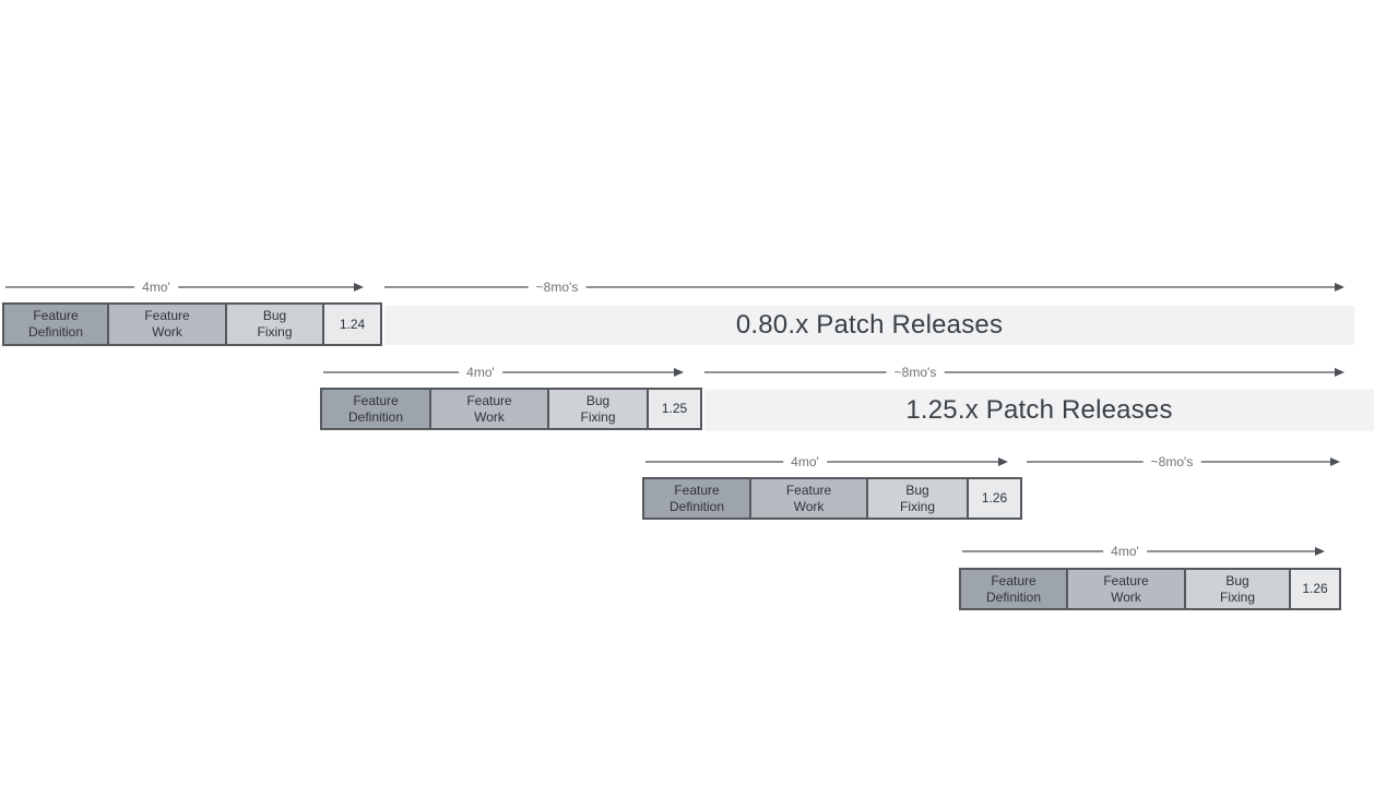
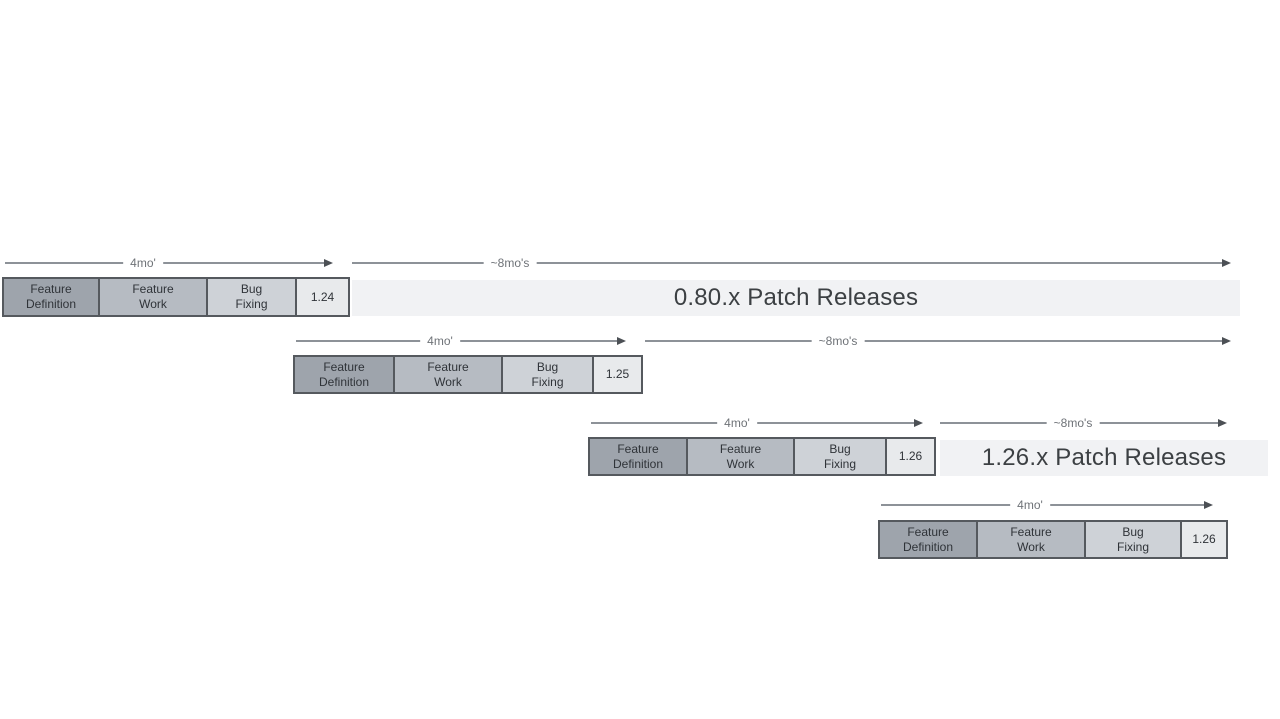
  4mo'
  ~8mo's
  Feature
  Definition
  Feature
  Work
  Bug
  Fixing
  1.24
  0.80.x Patch Releases
  4mo'
  ~8mo's
  Feature
  Definition
  Feature
  Work
  Bug
  Fixing
  1.25
- 1.25.x Patch Releases
  4mo'
  ~8mo's
  Feature
  Definition
  Feature
  Work
  Bug
  Fixing
  1.26
+ 1.26.x Patch Releases
  4mo'
  Feature
  Definition
  Feature
  Work
  Bug
  Fixing
  1.26
